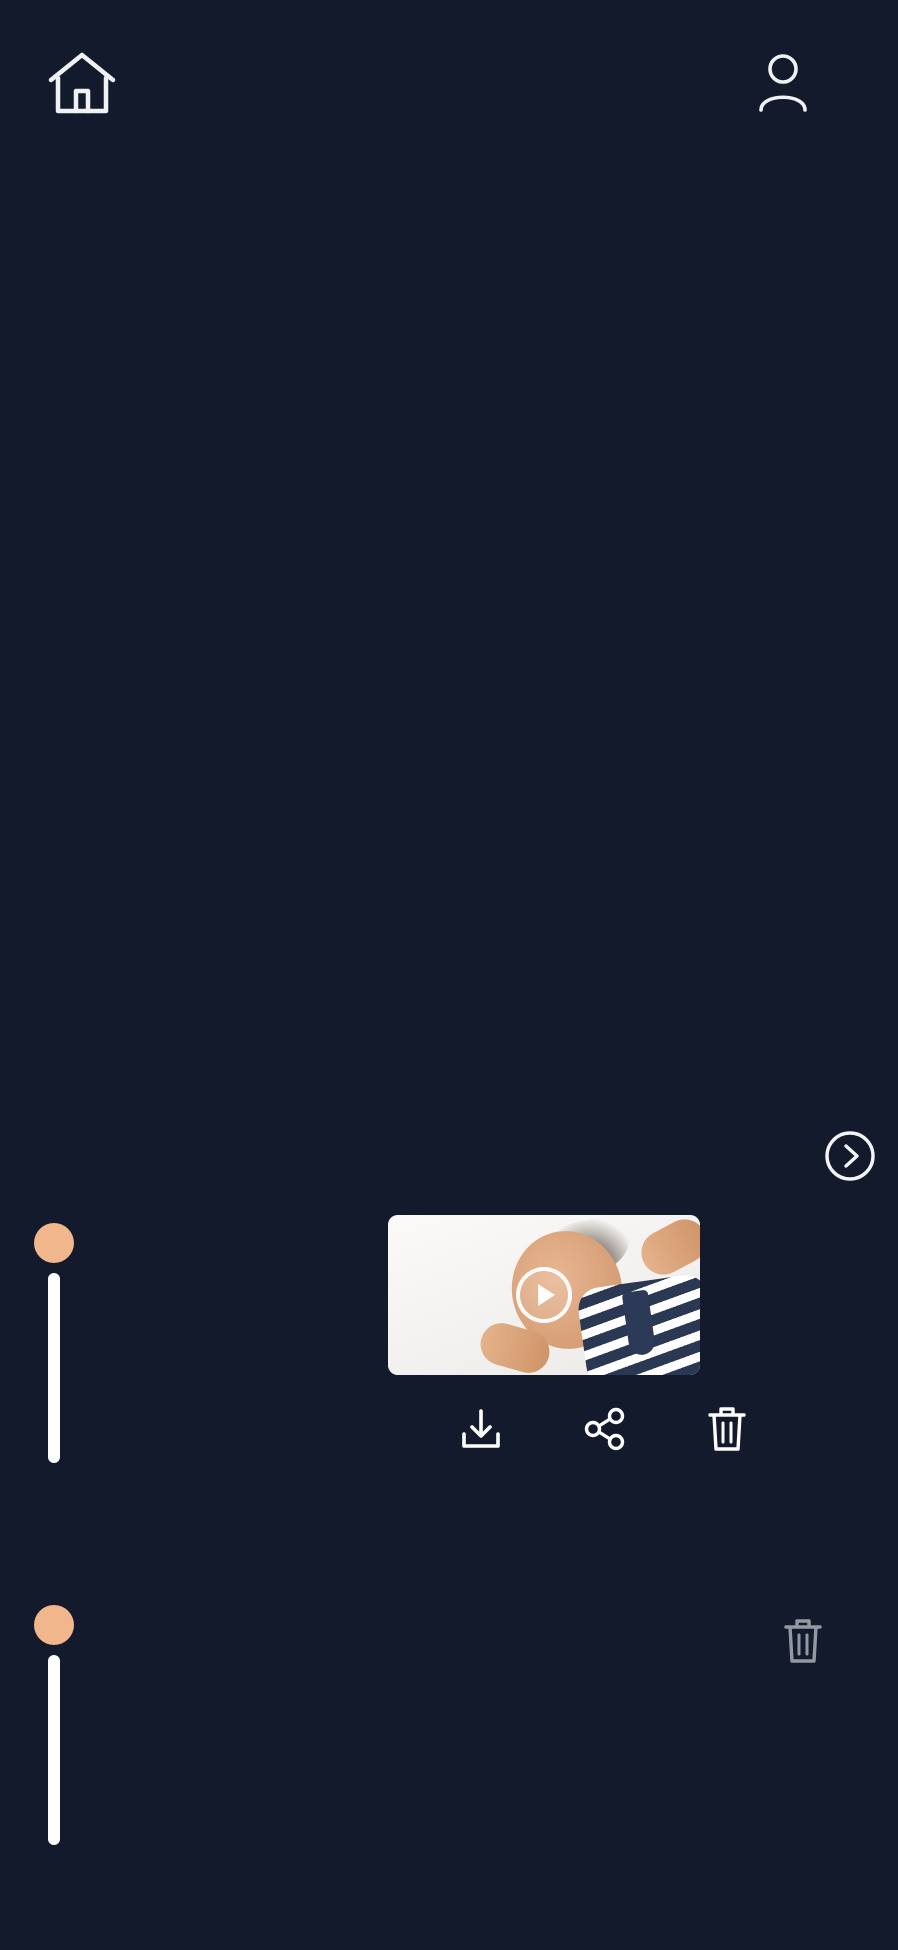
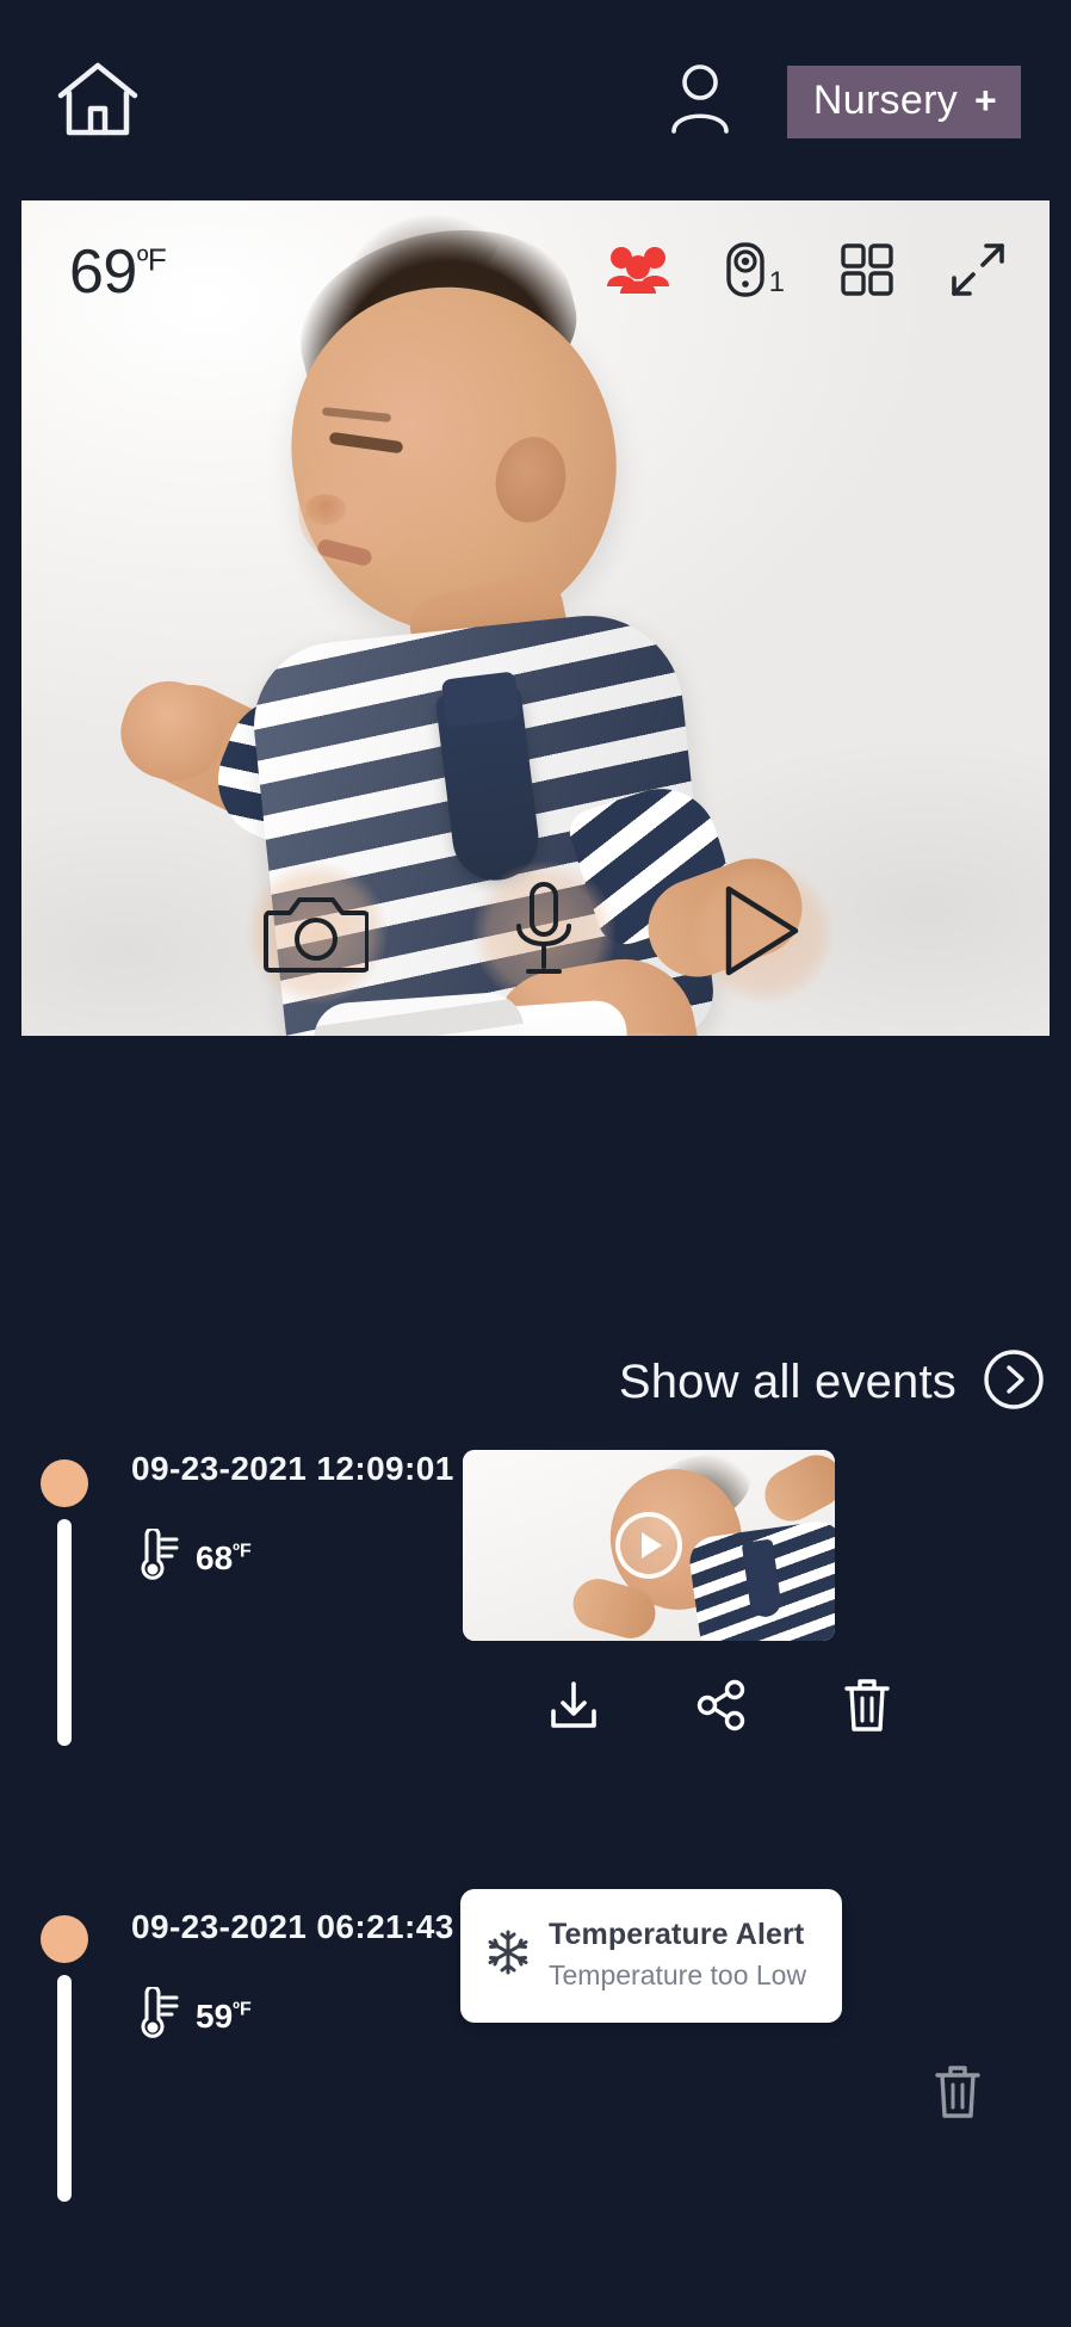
+ Nursery
+ +
+ 69ºF
+ 1
+ Show all events
+ 09-23-2021 12:09:01
+ 68ºF
+ 09-23-2021 06:21:43
+ 59ºF
+ Temperature Alert
+ Temperature too Low
